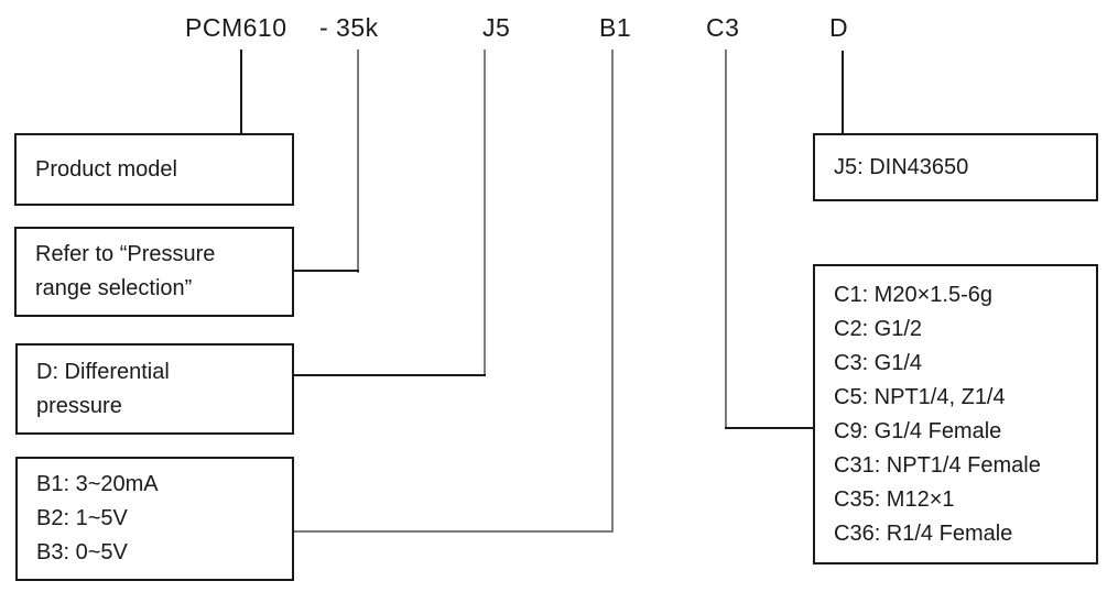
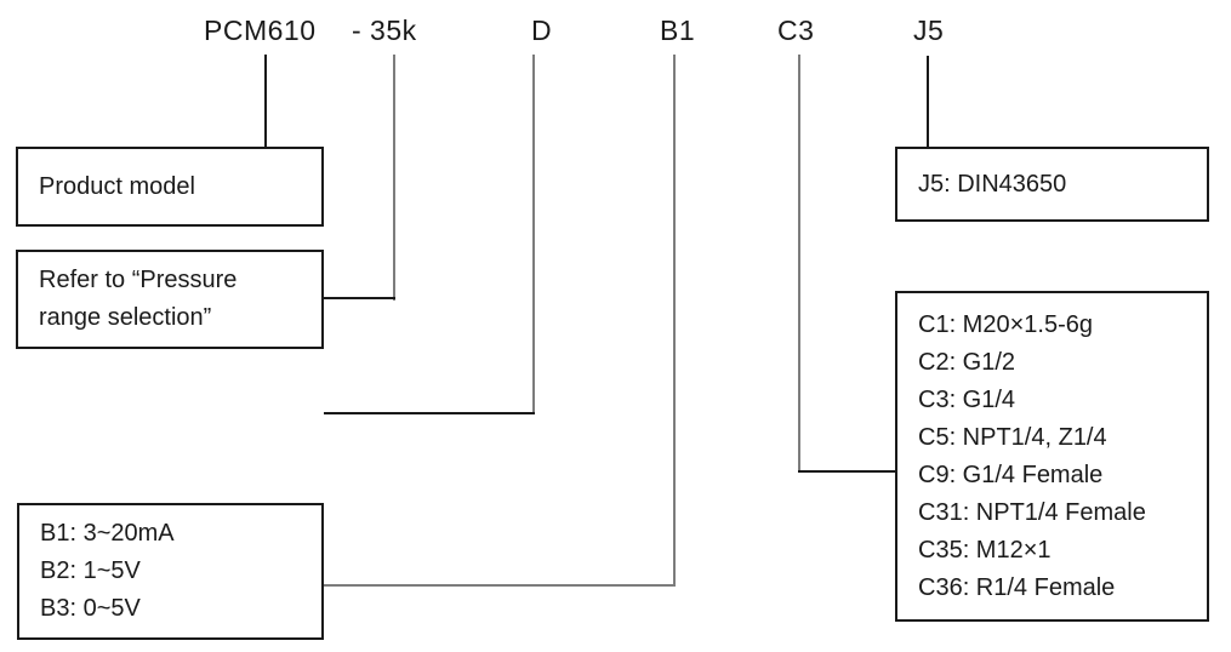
  PCM610
  - 35k
- J5
+ D
  B1
  C3
- D
+ J5
  Product model
  Refer to “Pressure
  range selection”
- D: Differential
- pressure
  B1: 3~20mA
  B2: 1~5V
  B3: 0~5V
  J5: DIN43650
  C1: M20×1.5-6g
  C2: G1/2
  C3: G1/4
  C5: NPT1/4, Z1/4
  C9: G1/4 Female
  C31: NPT1/4 Female
  C35: M12×1
  C36: R1/4 Female
